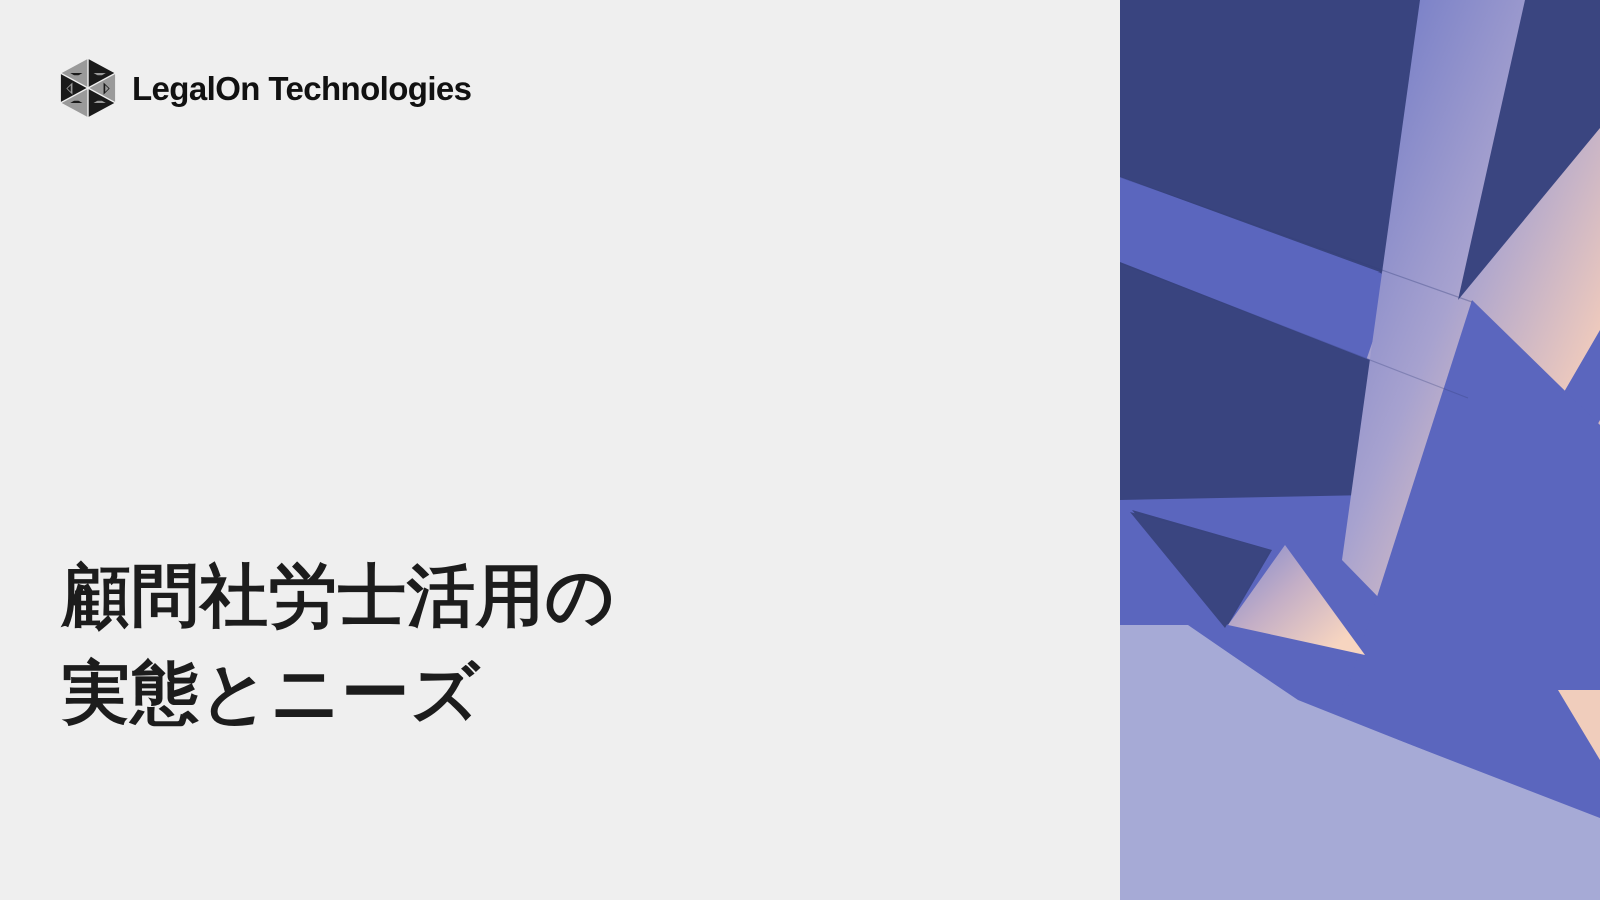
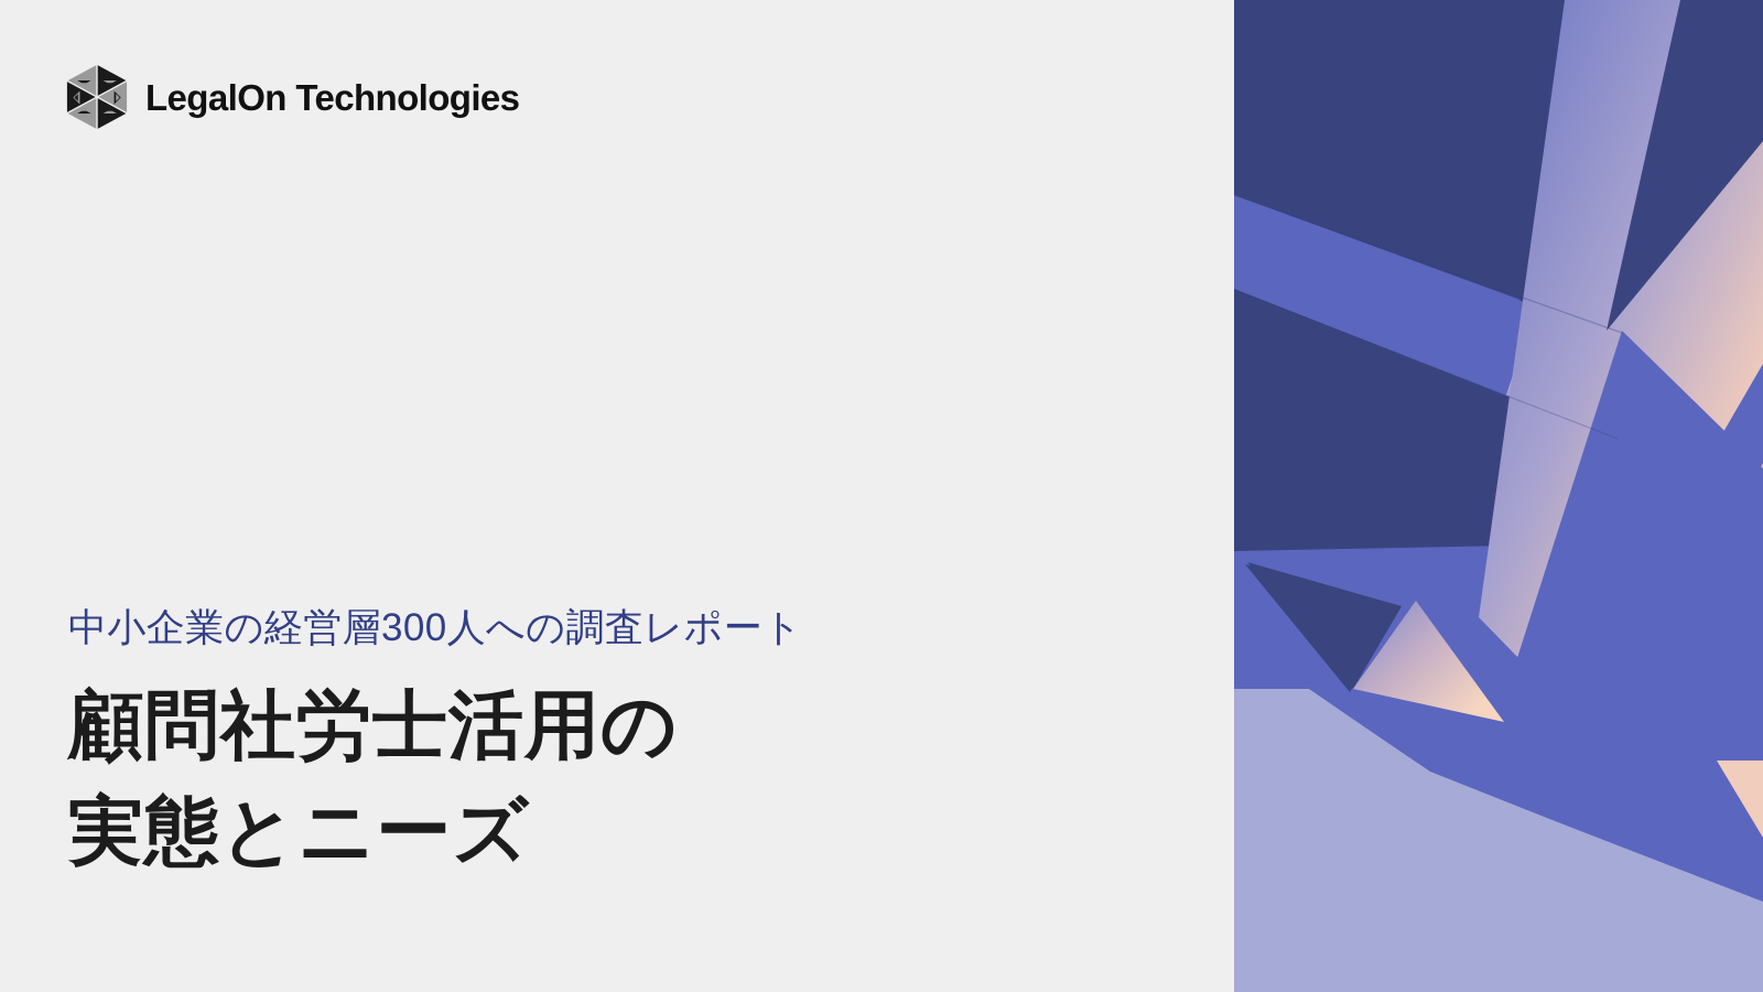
  LegalOn Technologies
+ 中小企業の経営層300人への調査レポート
  顧問社労士活用の
  実態とニーズ
